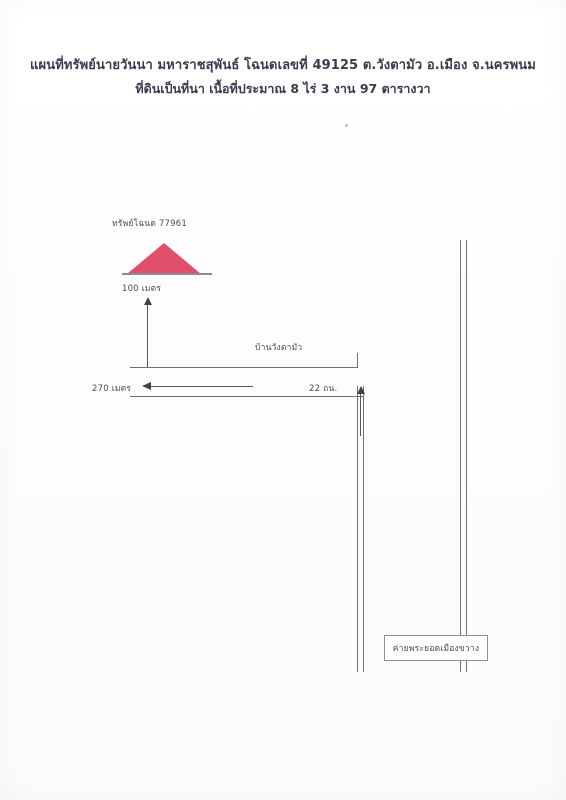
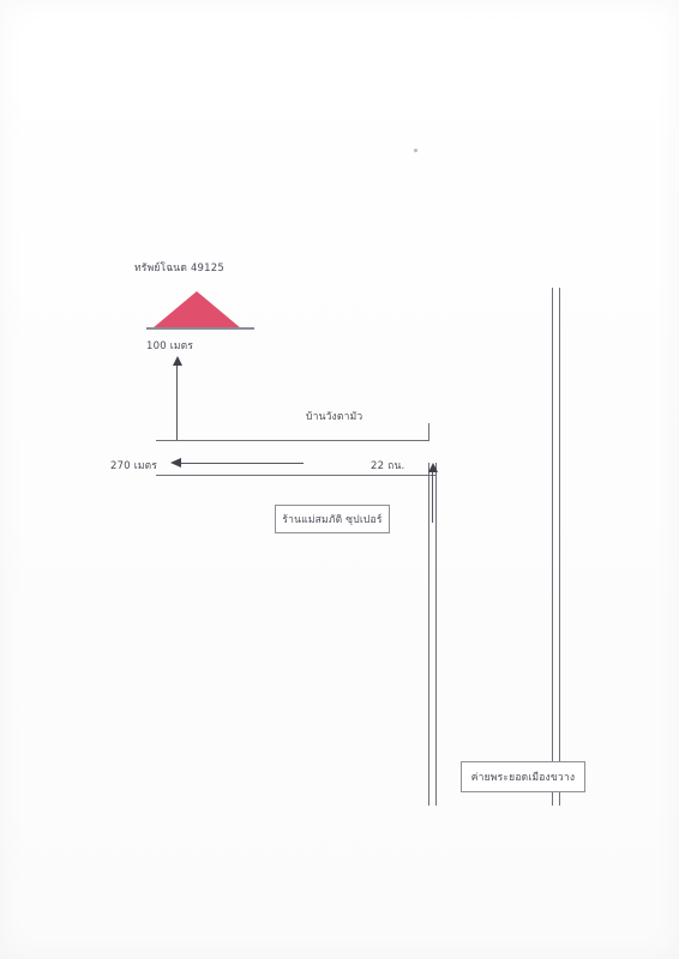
- แผนที่ทรัพย์นายวันนา มหาราชสุพันธ์ โฉนดเลขที่ 49125 ต.วังตามัว อ.เมือง จ.นครพนม
- ที่ดินเป็นที่นา เนื้อที่ประมาณ 8 ไร่ 3 งาน 97 ตารางวา
- ทรัพย์โฉนด 77961
+ ทรัพย์โฉนด 49125
  100 เมตร
  270 เมตร
  22 ถน.
  บ้านวังตามัว
+ ร้านแม่สมภัติ ซุปเปอร์
  ค่ายพระยอดเมืองขวาง
